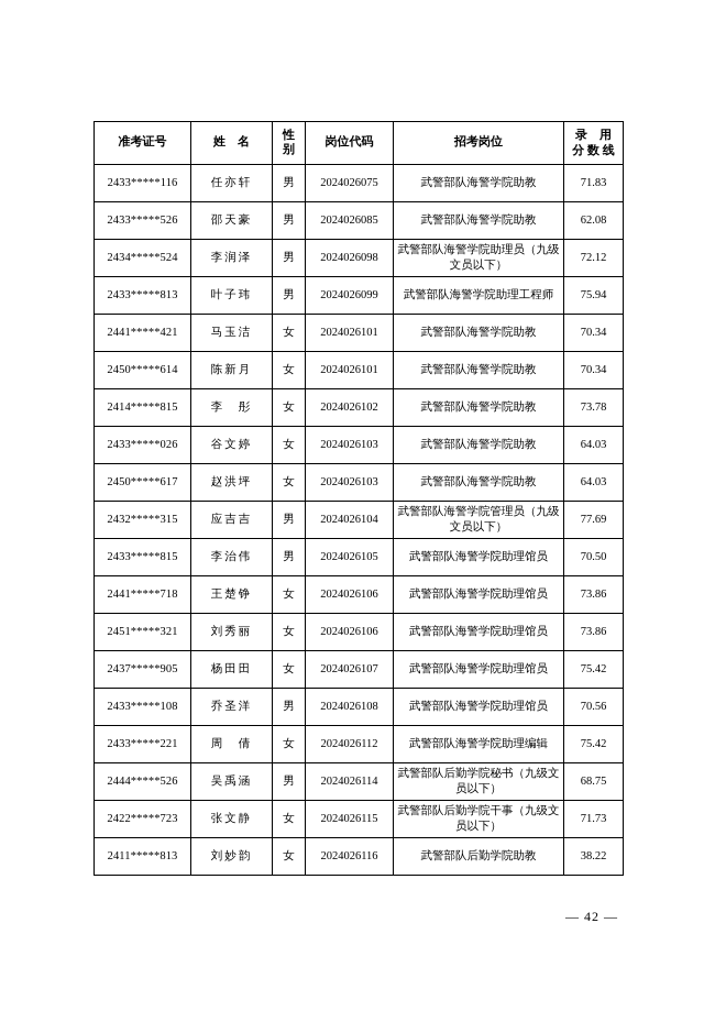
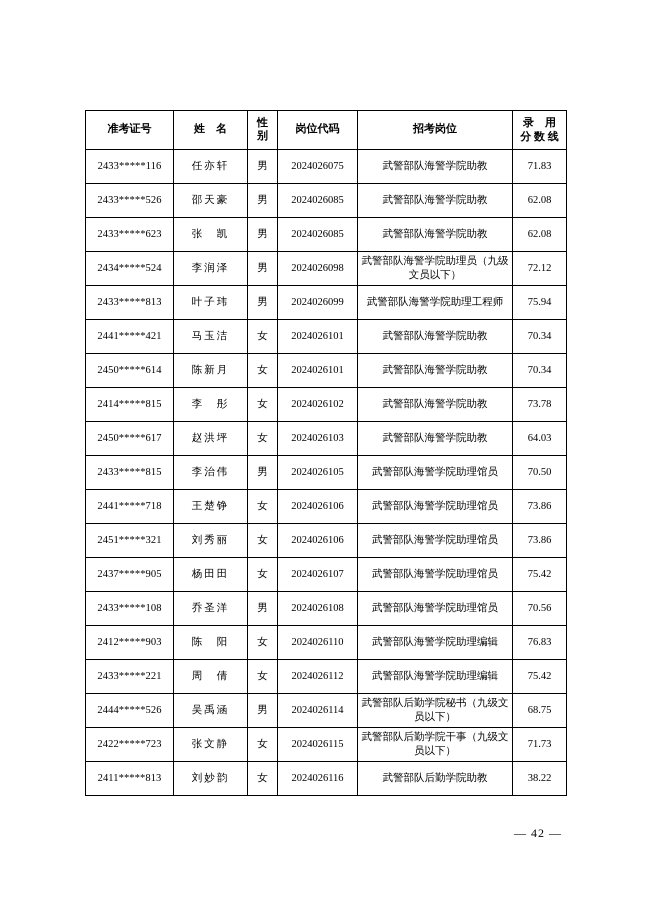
  准考证号	姓 名	性 别	岗位代码	招考岗位	录 用 分 数 线
  2433*****116	任亦轩	男	2024026075	武警部队海警学院助教	71.83
  2433*****526	邵天豪	男	2024026085	武警部队海警学院助教	62.08
+ 2433*****623	张 凯	男	2024026085	武警部队海警学院助教	62.08
  2434*****524	李润泽	男	2024026098	武警部队海警学院助理员（九级文员以下）	72.12
  2433*****813	叶子玮	男	2024026099	武警部队海警学院助理工程师	75.94
  2441*****421	马玉洁	女	2024026101	武警部队海警学院助教	70.34
  2450*****614	陈新月	女	2024026101	武警部队海警学院助教	70.34
  2414*****815	李 彤	女	2024026102	武警部队海警学院助教	73.78
- 2433*****026	谷文婷	女	2024026103	武警部队海警学院助教	64.03
  2450*****617	赵洪坪	女	2024026103	武警部队海警学院助教	64.03
- 2432*****315	应吉吉	男	2024026104	武警部队海警学院管理员（九级文员以下）	77.69
  2433*****815	李治伟	男	2024026105	武警部队海警学院助理馆员	70.50
  2441*****718	王楚铮	女	2024026106	武警部队海警学院助理馆员	73.86
  2451*****321	刘秀丽	女	2024026106	武警部队海警学院助理馆员	73.86
  2437*****905	杨田田	女	2024026107	武警部队海警学院助理馆员	75.42
  2433*****108	乔圣洋	男	2024026108	武警部队海警学院助理馆员	70.56
+ 2412*****903	陈 阳	女	2024026110	武警部队海警学院助理编辑	76.83
  2433*****221	周 倩	女	2024026112	武警部队海警学院助理编辑	75.42
  2444*****526	吴禹涵	男	2024026114	武警部队后勤学院秘书（九级文员以下）	68.75
  2422*****723	张文静	女	2024026115	武警部队后勤学院干事（九级文员以下）	71.73
  2411*****813	刘妙韵	女	2024026116	武警部队后勤学院助教	38.22
  — 42 —
